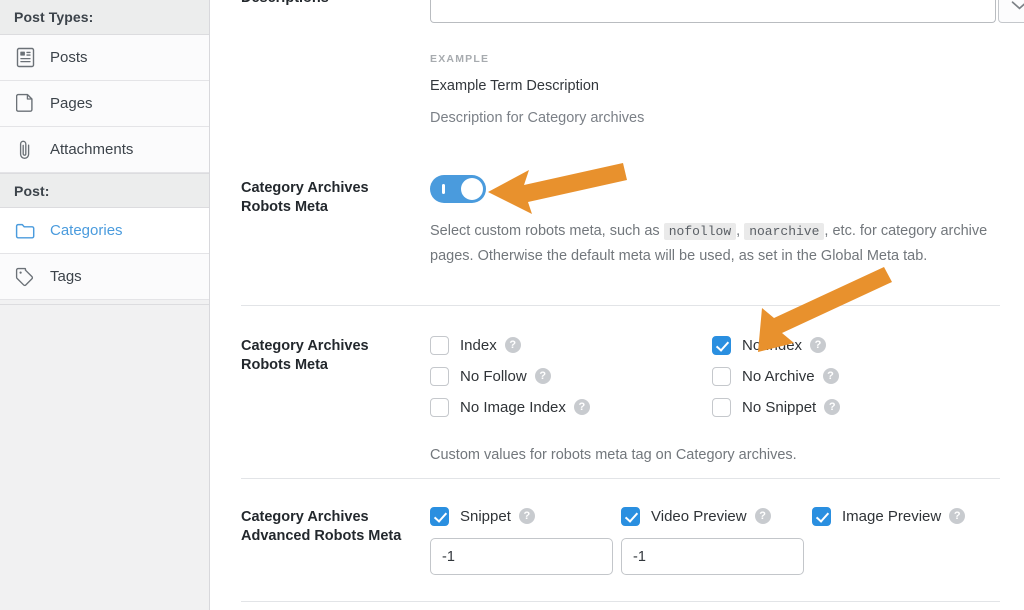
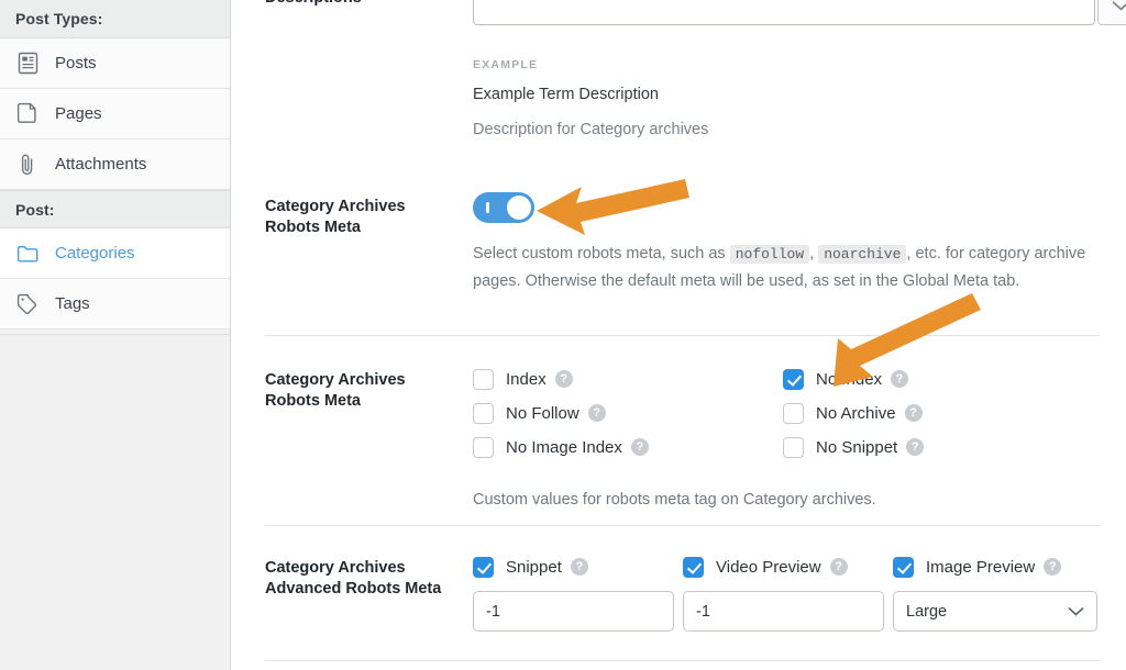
  Post Types:
  Posts
  Pages
  Attachments
  Post:
  Categories
  Tags
  EXAMPLE
  Example Term Description
  Description for Category archives
  Category Archives
  Robots Meta
  Select custom robots meta, such as nofollow , noarchive , etc. for category archive pages. Otherwise the default meta will be used, as set in the Global Meta tab.
  Category Archives
  Robots Meta
  Index
  ?
  No Follow
  ?
  No Image Index
  ?
  ?
  No Archive
  ?
  No Snippet
  ?
  Custom values for robots meta tag on Category archives.
  Category Archives
  Advanced Robots Meta
  Snippet
  ?
  -1
  Video Preview
  ?
  -1
  Image Preview
  ?
+ Large
